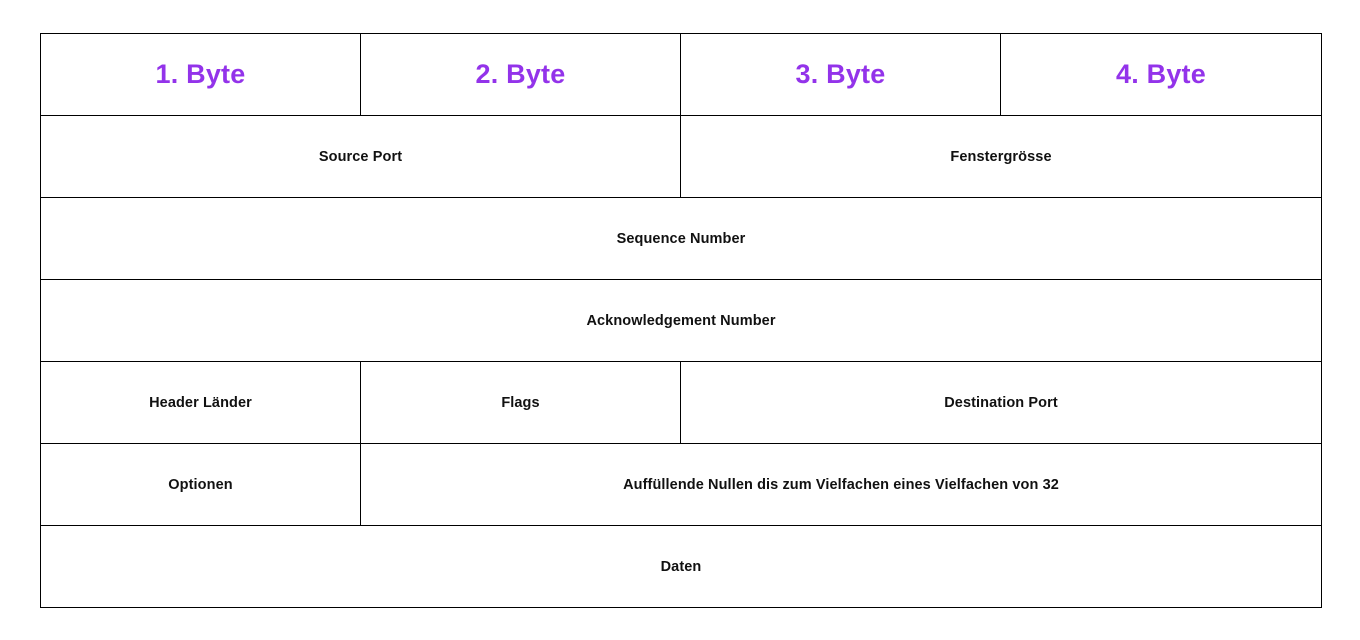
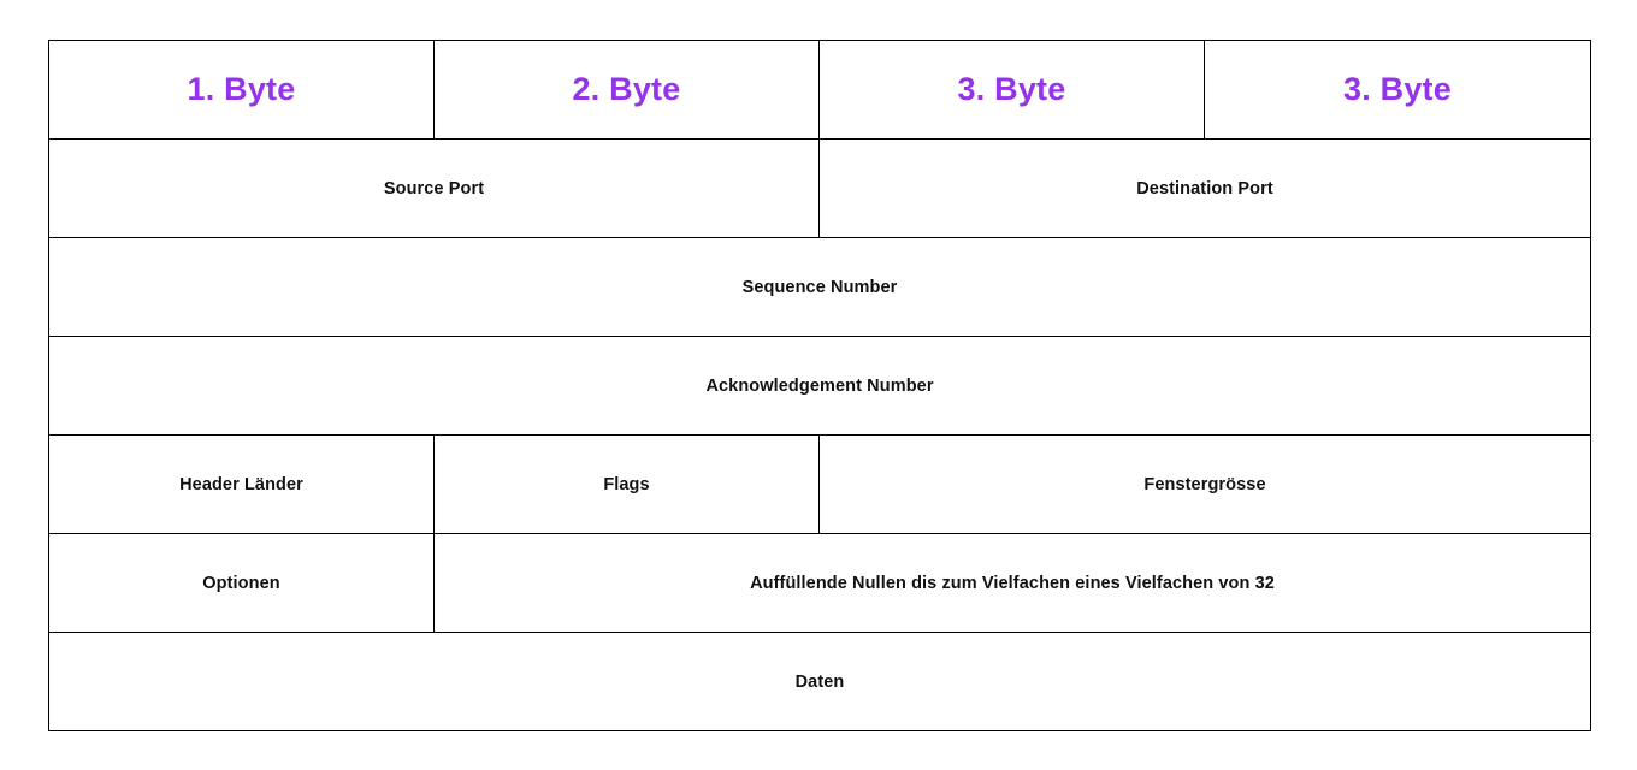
- 1. Byte	2. Byte	3. Byte	4. Byte
+ 1. Byte	2. Byte	3. Byte	3. Byte
- Source Port	Fenstergrösse
+ Source Port	Destination Port
  Sequence Number
  Acknowledgement Number
- Header Länder	Flags	Destination Port
+ Header Länder	Flags	Fenstergrösse
  Optionen	Auffüllende Nullen dis zum Vielfachen eines Vielfachen von 32
  Daten
